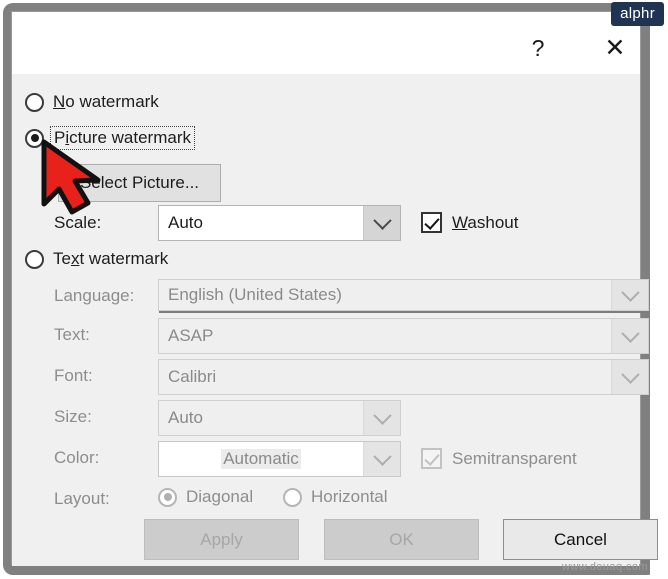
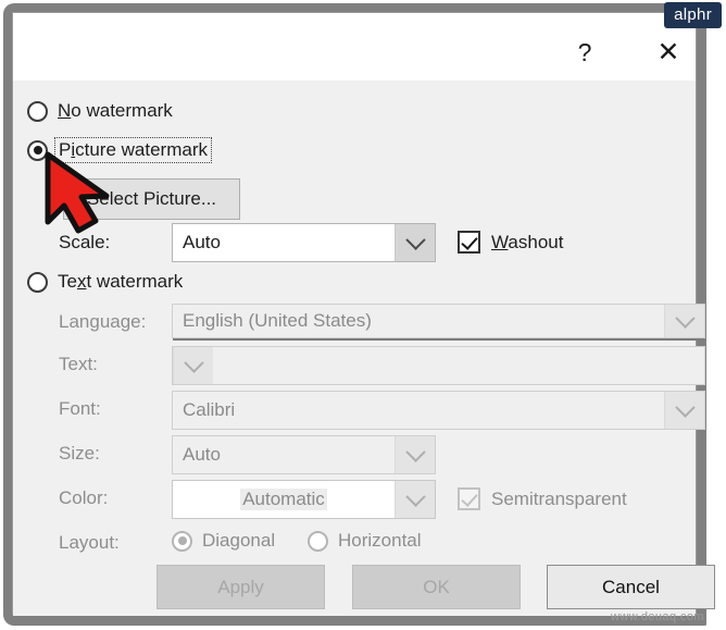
  ?
  ✕
  No watermark
  Picture watermark
  lect Picture...
  Scale:
  Auto
  Washout
  Text watermark
  Language:
  English (United States)
  Text:
- ASAP
  Font:
  Calibri
  Size:
  Auto
  Color:
  Automatic
  Semitransparent
  Layout:
  Diagonal
  Horizontal
  Apply
  OK
  Cancel
  alphr
  www.deuaq.com
